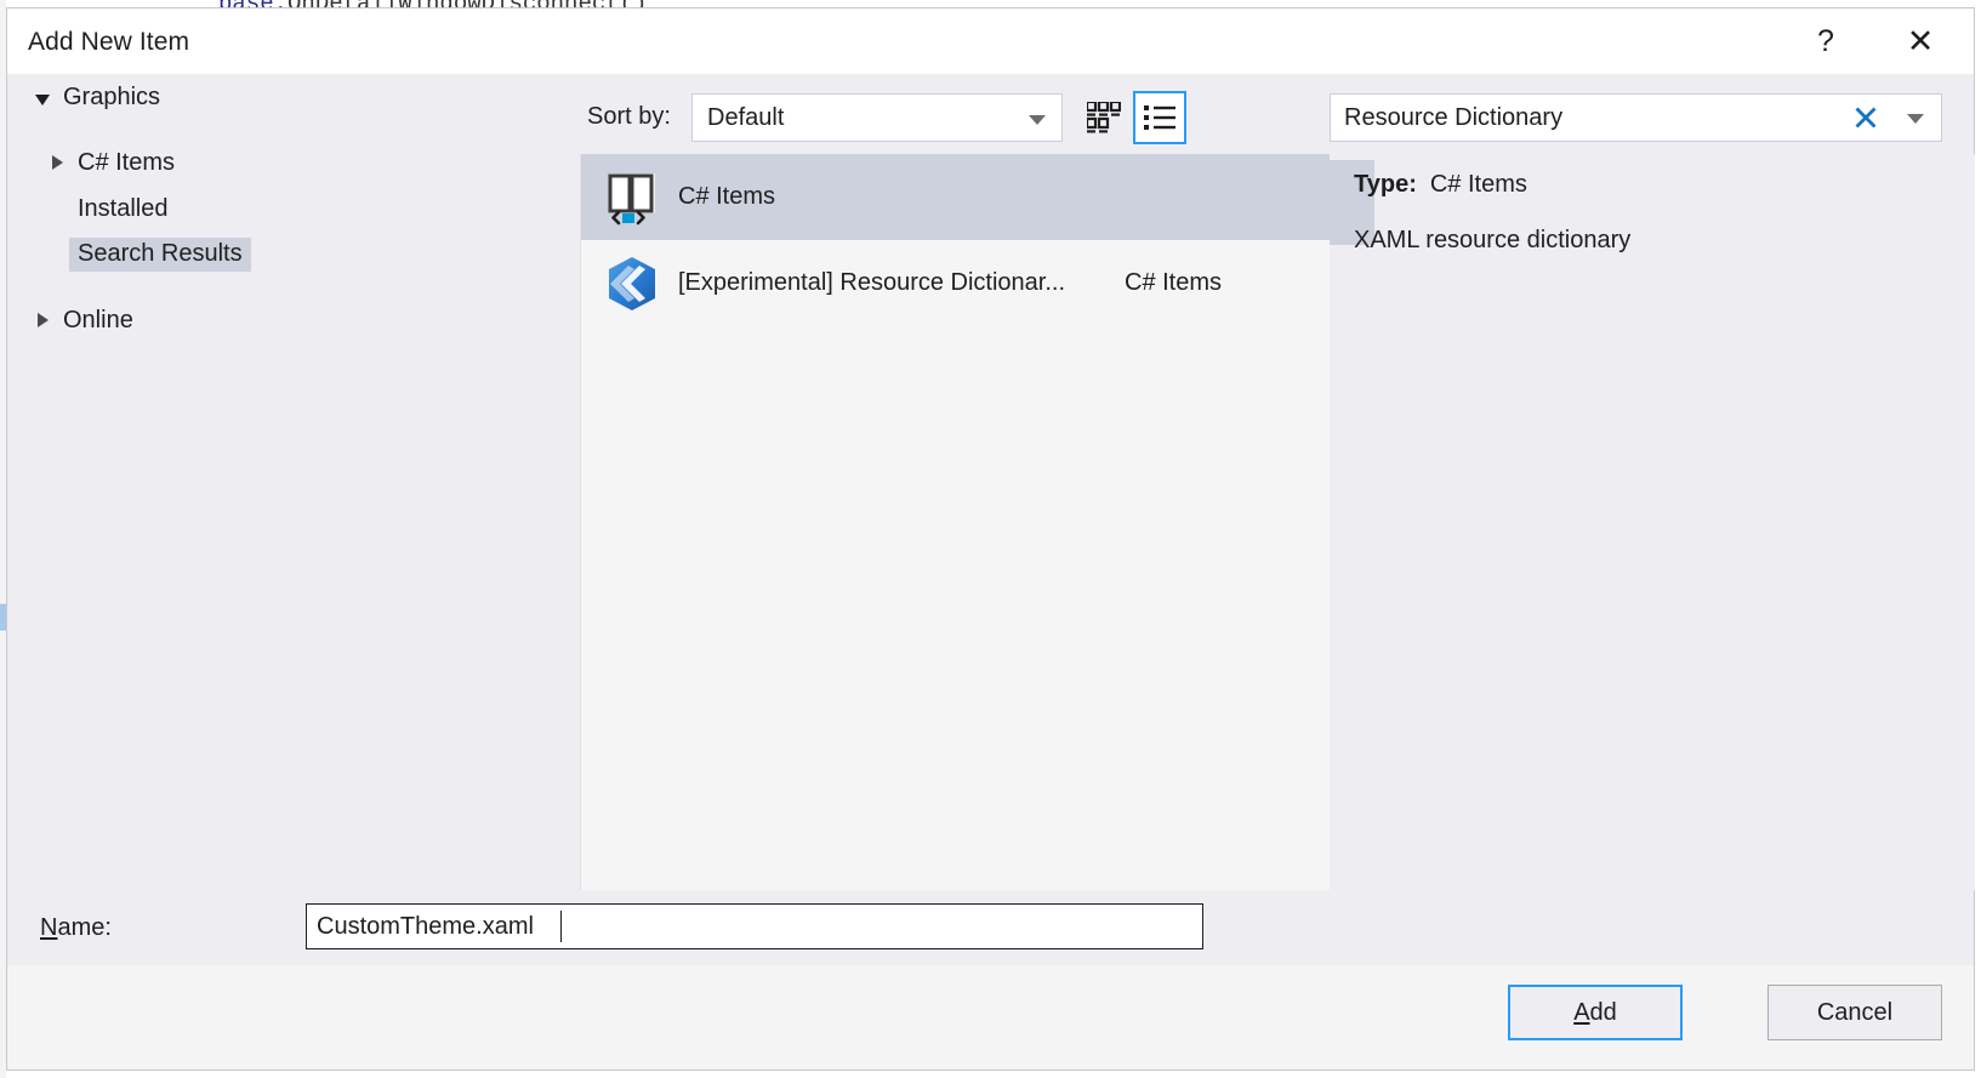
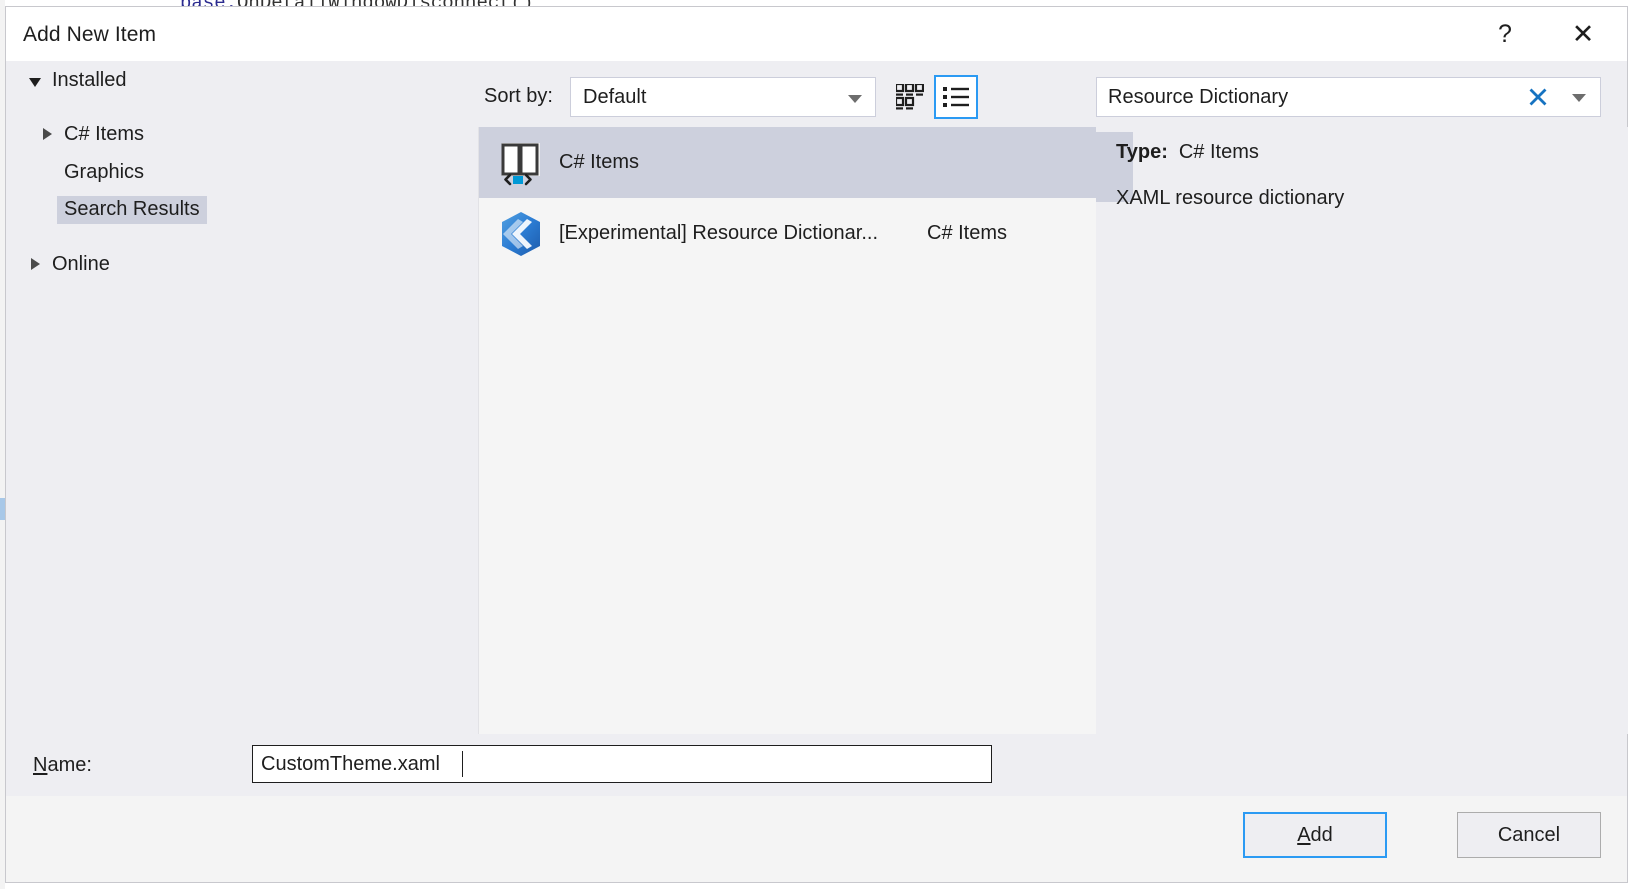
  base.OnDetailWindowDisconnect()
  Add New Item
  ?
  ✕
- Graphics
+ Installed
  C# Items
- Installed
+ Graphics
  Search Results
  Online
  Sort by:
  Default
  Resource Dictionary
  C# Items
  [Experimental] Resource Dictionar...
  C# Items
  Type:
  C# Items
  XAML resource dictionary
  Name:
  CustomTheme.xaml
  Add
  Cancel
